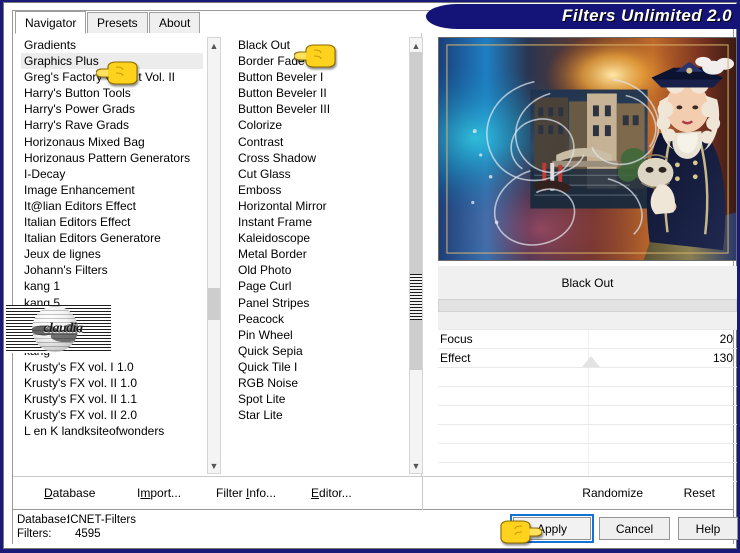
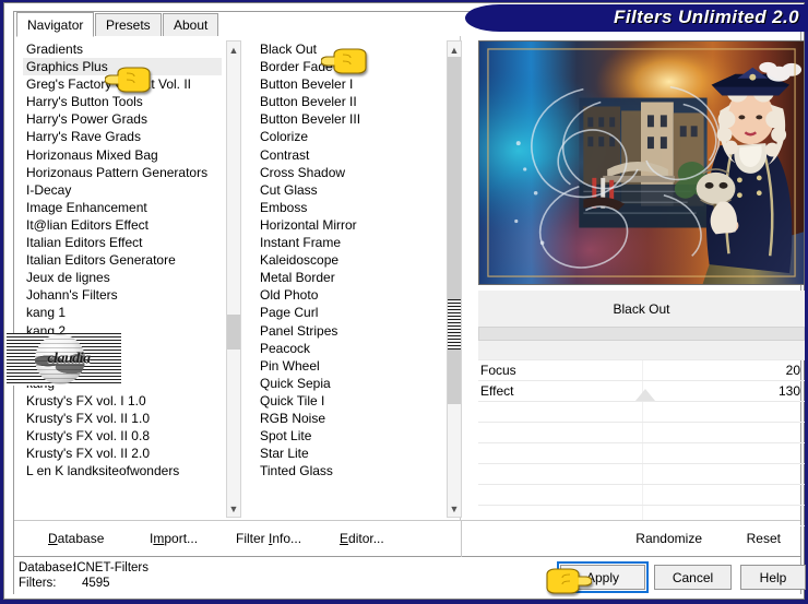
  Navigator
  Presets
  About
  Filters Unlimited 2.0
  Gradients
  Graphics Plus
  Greg's Factort Vol. II
  Harry's Button Tools
  Harry's Power Grads
  Harry's Rave Grads
  Horizonaus Mixed Bag
  Horizonaus Pattern Generators
  I-Decay
  Image Enhancement
  It@lian Editors Effect
  Italian Editors Effect
  Italian Editors Generatore
  Jeux de lignes
  Johann's Filters
  kang 1
- kang 5
+ kang 2
  Krusty's FX vol. I 1.0
  Krusty's FX vol. II 1.0
- Krusty's FX vol. II 1.1
+ Krusty's FX vol. II 0.8
  Krusty's FX vol. II 2.0
  L en K landksiteofwonders
  ▲
  ▼
  Black Out
  Border Fade
  Button Beveler I
  Button Beveler II
  Button Beveler III
  Colorize
  Contrast
  Cross Shadow
  Cut Glass
  Emboss
  Horizontal Mirror
  Instant Frame
  Kaleidoscope
  Metal Border
  Old Photo
  Page Curl
  Panel Stripes
  Peacock
  Pin Wheel
  Quick Sepia
  Quick Tile I
  RGB Noise
  Spot Lite
  Star Lite
+ Tinted Glass
  ▲
  ▼
  Black Out
  Focus
  20
  Effect
  130
  claudia
  Database
  Import...
  Filter Info...
  Editor...
  Randomize
  Reset
  Database:
  ICNET-Filters
  Filters:
  4595
  Apply
  Cancel
  Help
